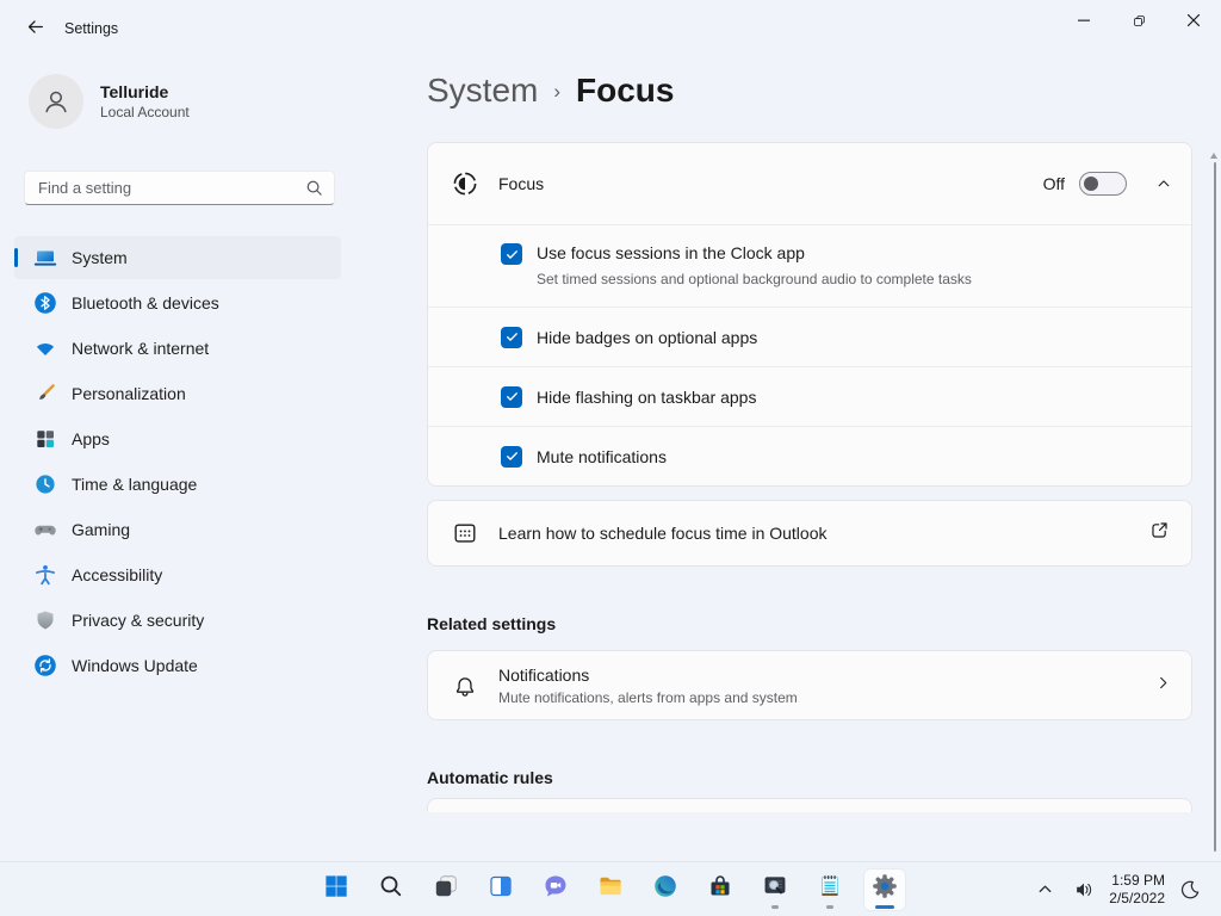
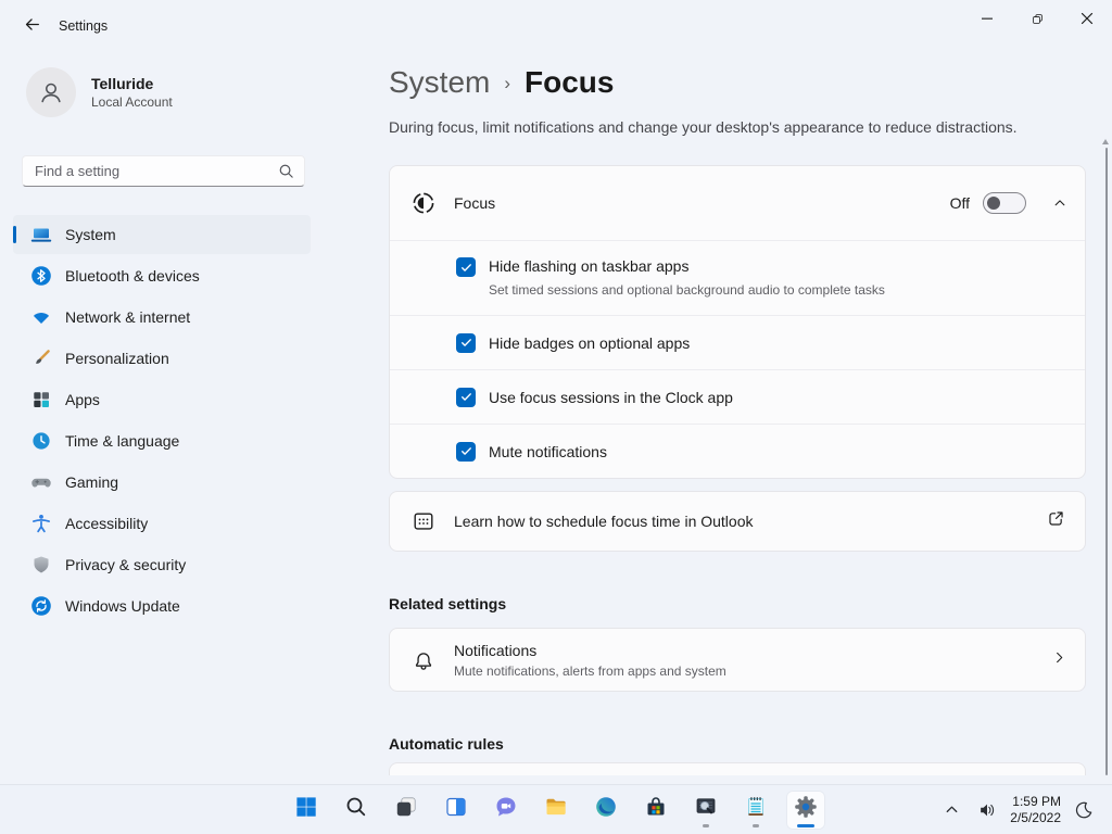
  Settings
  Telluride
  Local Account
  Find a setting
  System
  Bluetooth & devices
  Network & internet
  Personalization
  Apps
  Time & language
  Gaming
  Accessibility
  Privacy & security
  Windows Update
  System
  ›
  Focus
+ During focus, limit notifications and change your desktop's appearance to reduce distractions.
  Focus
  Off
- Use focus sessions in the Clock app
+ Hide flashing on taskbar apps
  Set timed sessions and optional background audio to complete tasks
  Hide badges on optional apps
- Hide flashing on taskbar apps
+ Use focus sessions in the Clock app
  Mute notifications
  Learn how to schedule focus time in Outlook
  Related settings
  Notifications
  Mute notifications, alerts from apps and system
  Automatic rules
  1:59 PM
  2/5/2022
